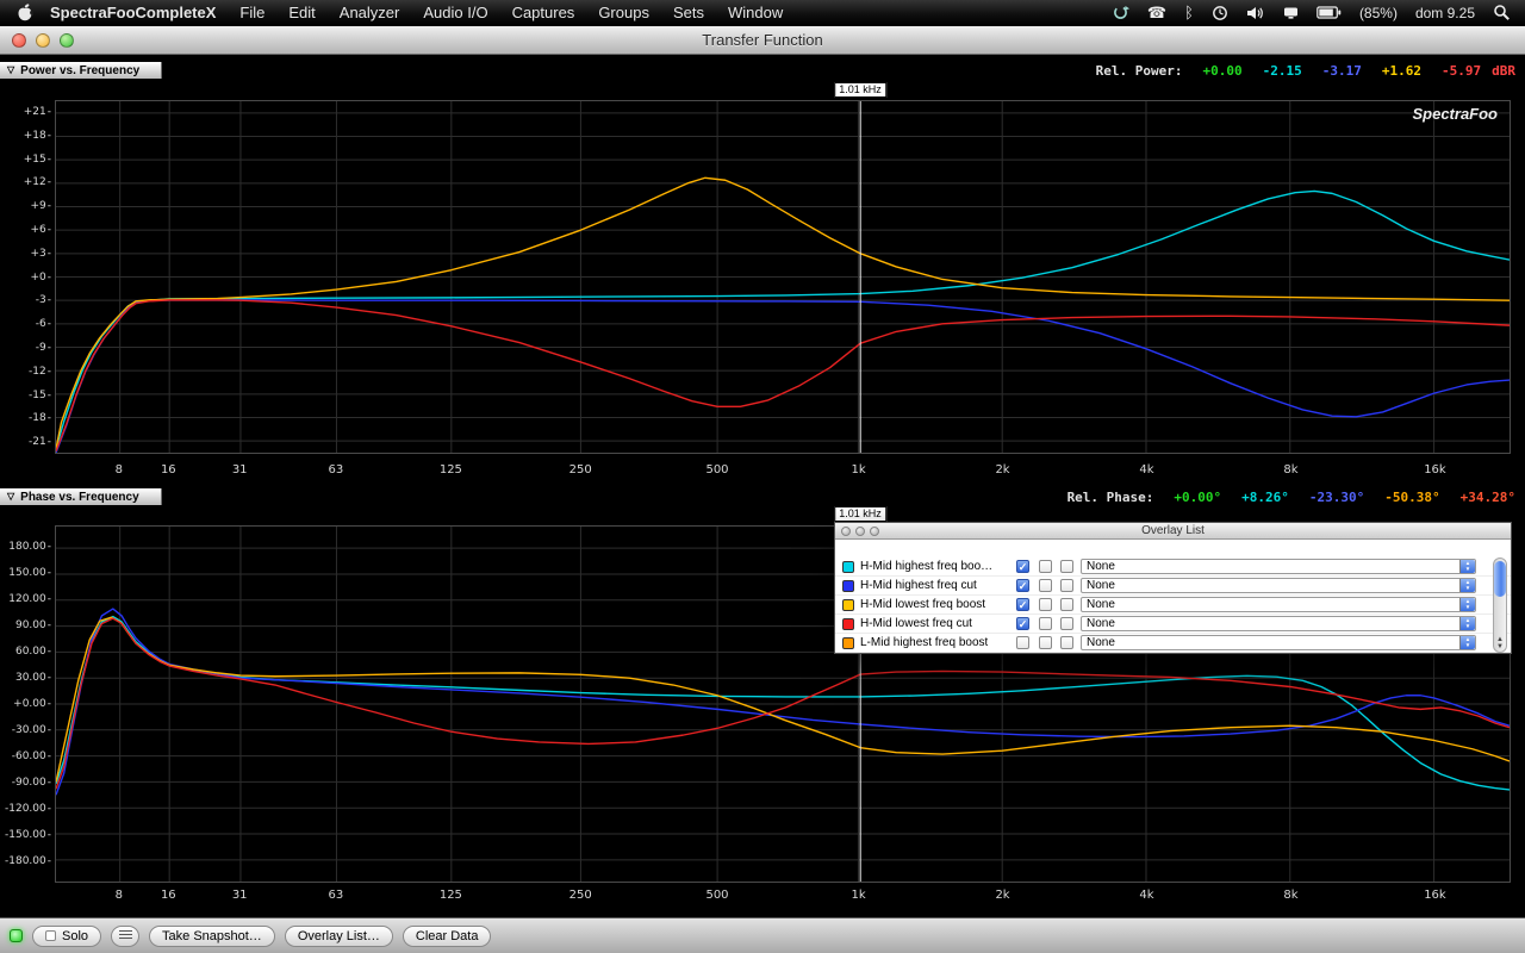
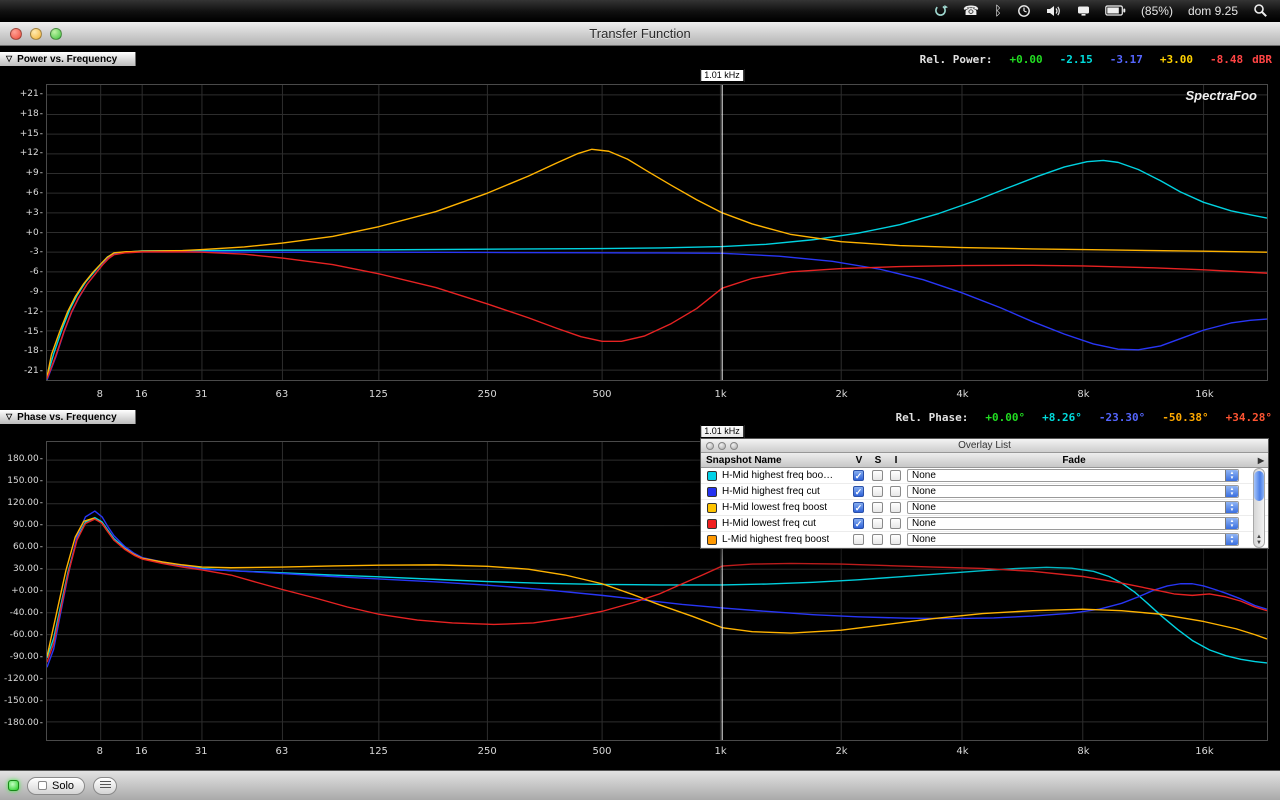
- SpectraFooCompleteX
- File
- Edit
- Analyzer
- Audio I/O
- Captures
- Groups
- Sets
- Window
  ☎
  ᛒ
  (85%)
  dom 9.25
  Transfer Function
  ▽
  Power vs. Frequency
  Rel. Power:
  +0.00
  -2.15
  -3.17
- +1.62
+ +3.00
- -5.97
+ -8.48
  dBR
  1.01 kHz
  +21
  +18
  +15
  +12
  +9
  +6
  +3
  +0
  -3
  -6
  -9
  -12
  -15
  -18
  -21
  SpectraFoo
  8
  16
  31
  63
  125
  250
  500
  1k
  2k
  4k
  8k
  16k
  ▽
  Phase vs. Frequency
  Rel. Phase:
  +0.00°
  +8.26°
  -23.30°
  -50.38°
  +34.28°
  1.01 kHz
  180.00
  150.00
  120.00
  90.00
  60.00
  30.00
  +0.00
- -30.00
+ -40.00
  -60.00
  -90.00
  -120.00
  -150.00
  -180.00
  8
  16
  31
  63
  125
  250
  500
  1k
  2k
  4k
  8k
  16k
  Solo
- Take Snapshot…
- Overlay List…
- Clear Data
  Overlay List
+ Snapshot Name
+ V
+ S
+ I
+ Fade
+ ▶
  H-Mid highest freq boo…
  ✓
  None
  H-Mid highest freq cut
  ✓
  None
  H-Mid lowest freq boost
  ✓
  None
  H-Mid lowest freq cut
  ✓
  None
  L-Mid highest freq boost
  None
